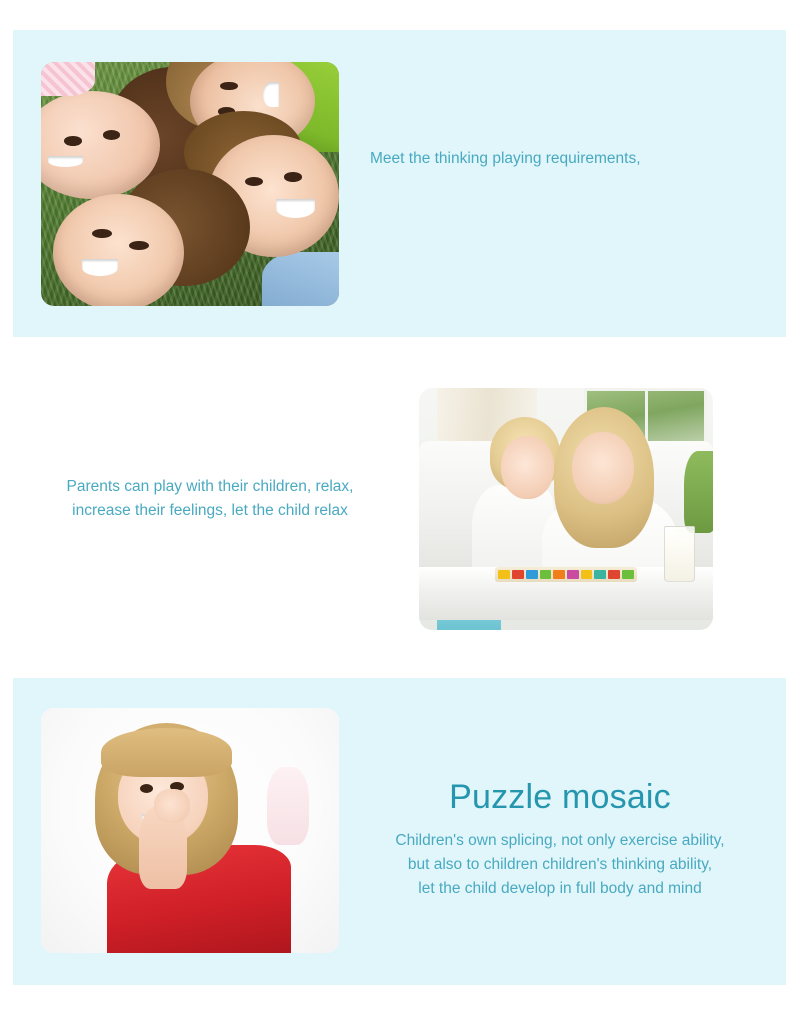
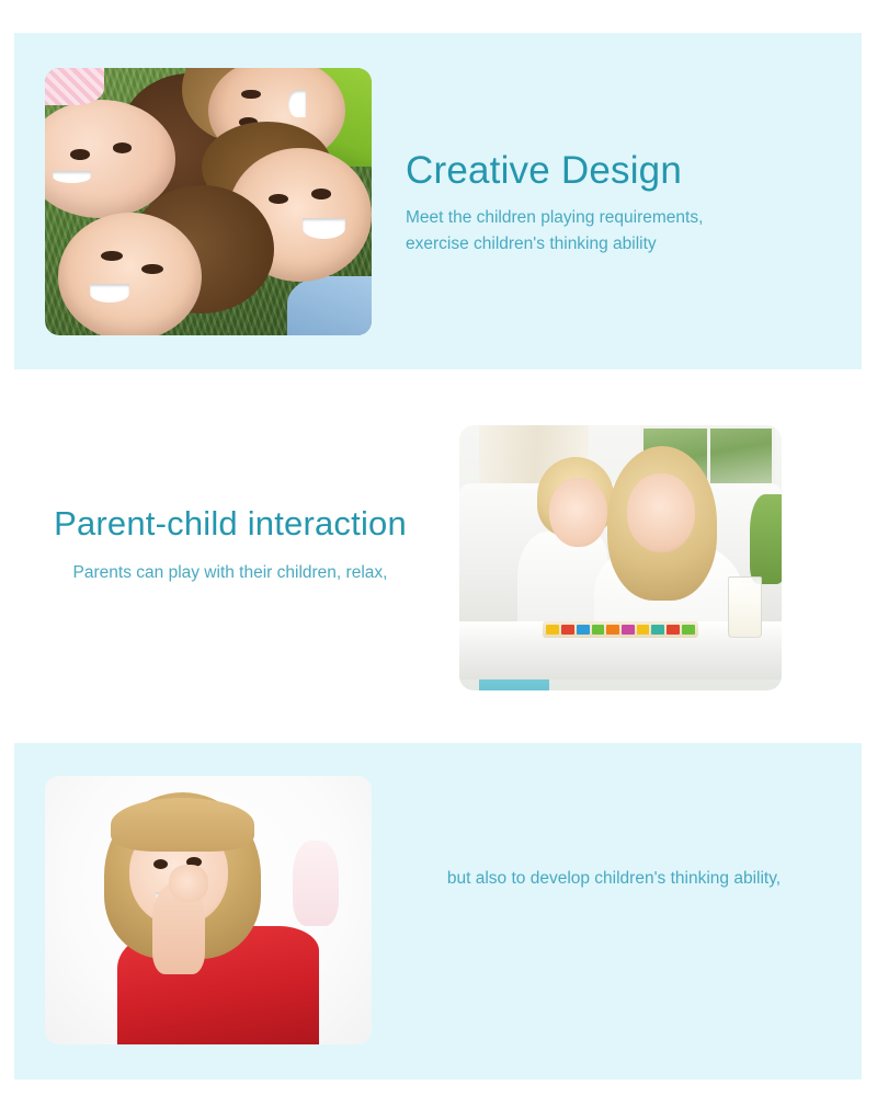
+ Creative Design
- Meet the thinking playing requirements,
+ Meet the children playing requirements,
+ exercise children's thinking ability
+ Parent-child interaction
  Parents can play with their children, relax,
- increase their feelings, let the child relax
- Puzzle mosaic
- Children's own splicing, not only exercise ability,
- but also to children children's thinking ability,
+ but also to develop children's thinking ability,
- let the child develop in full body and mind
